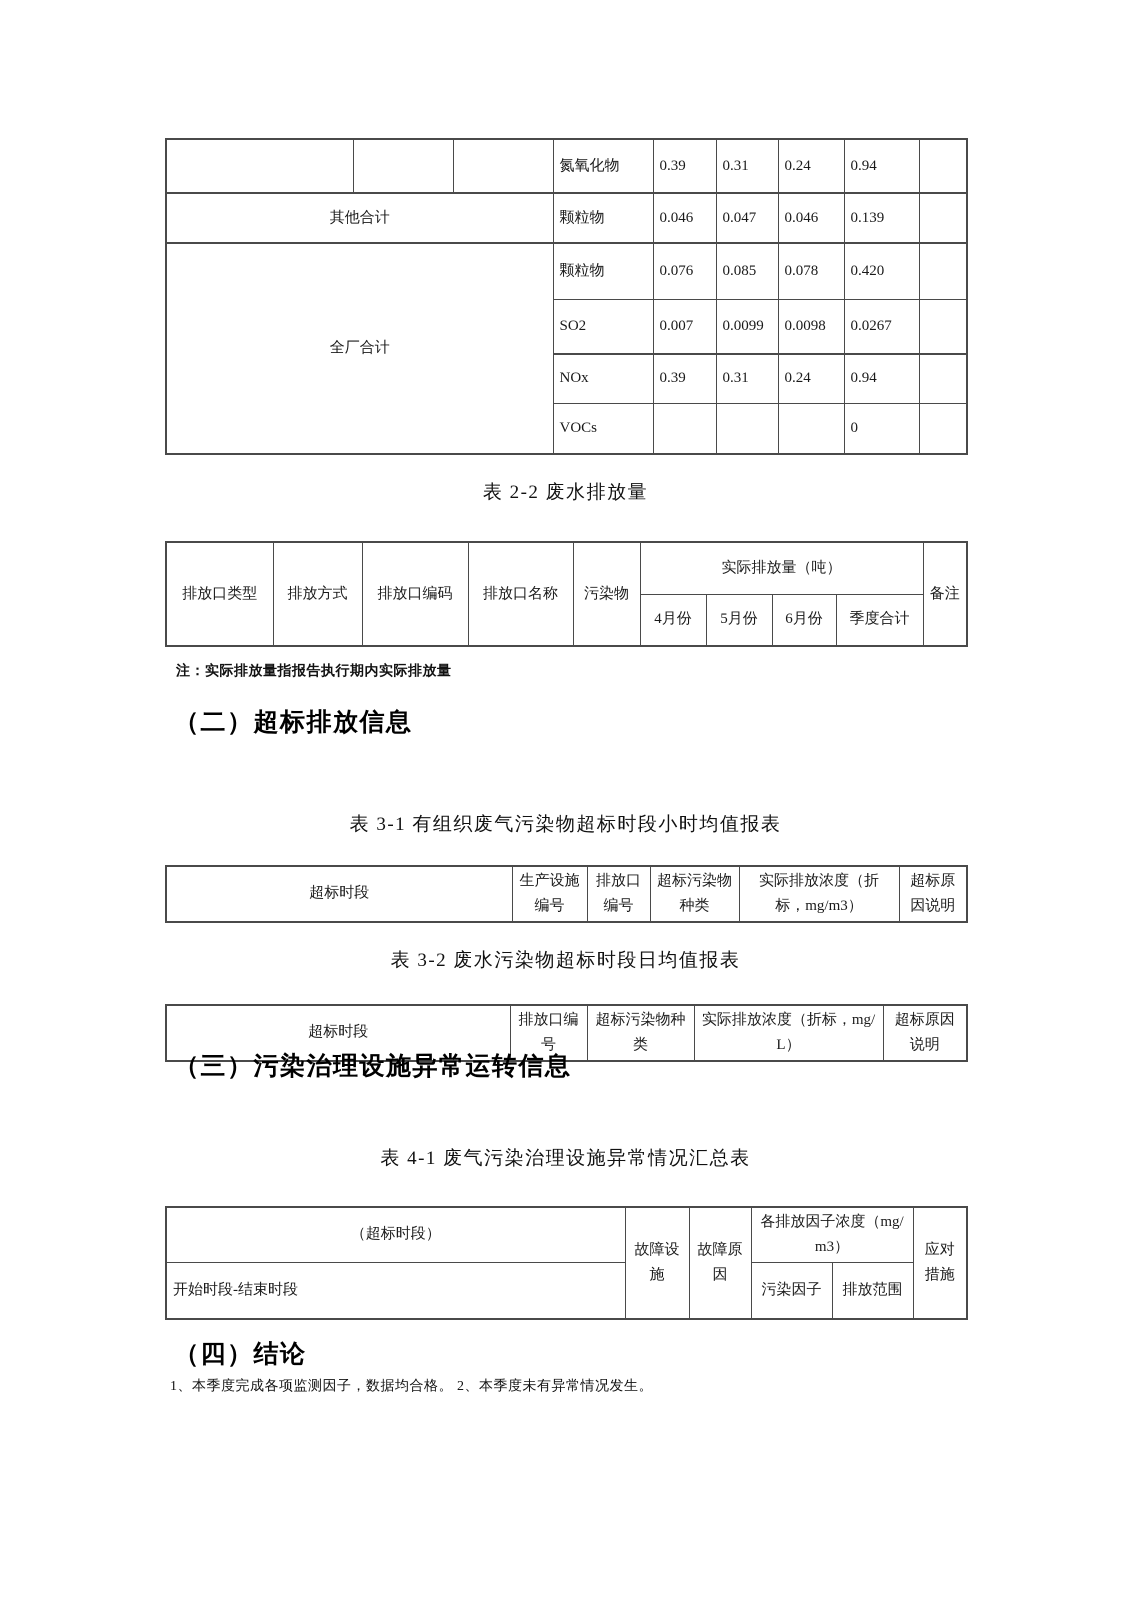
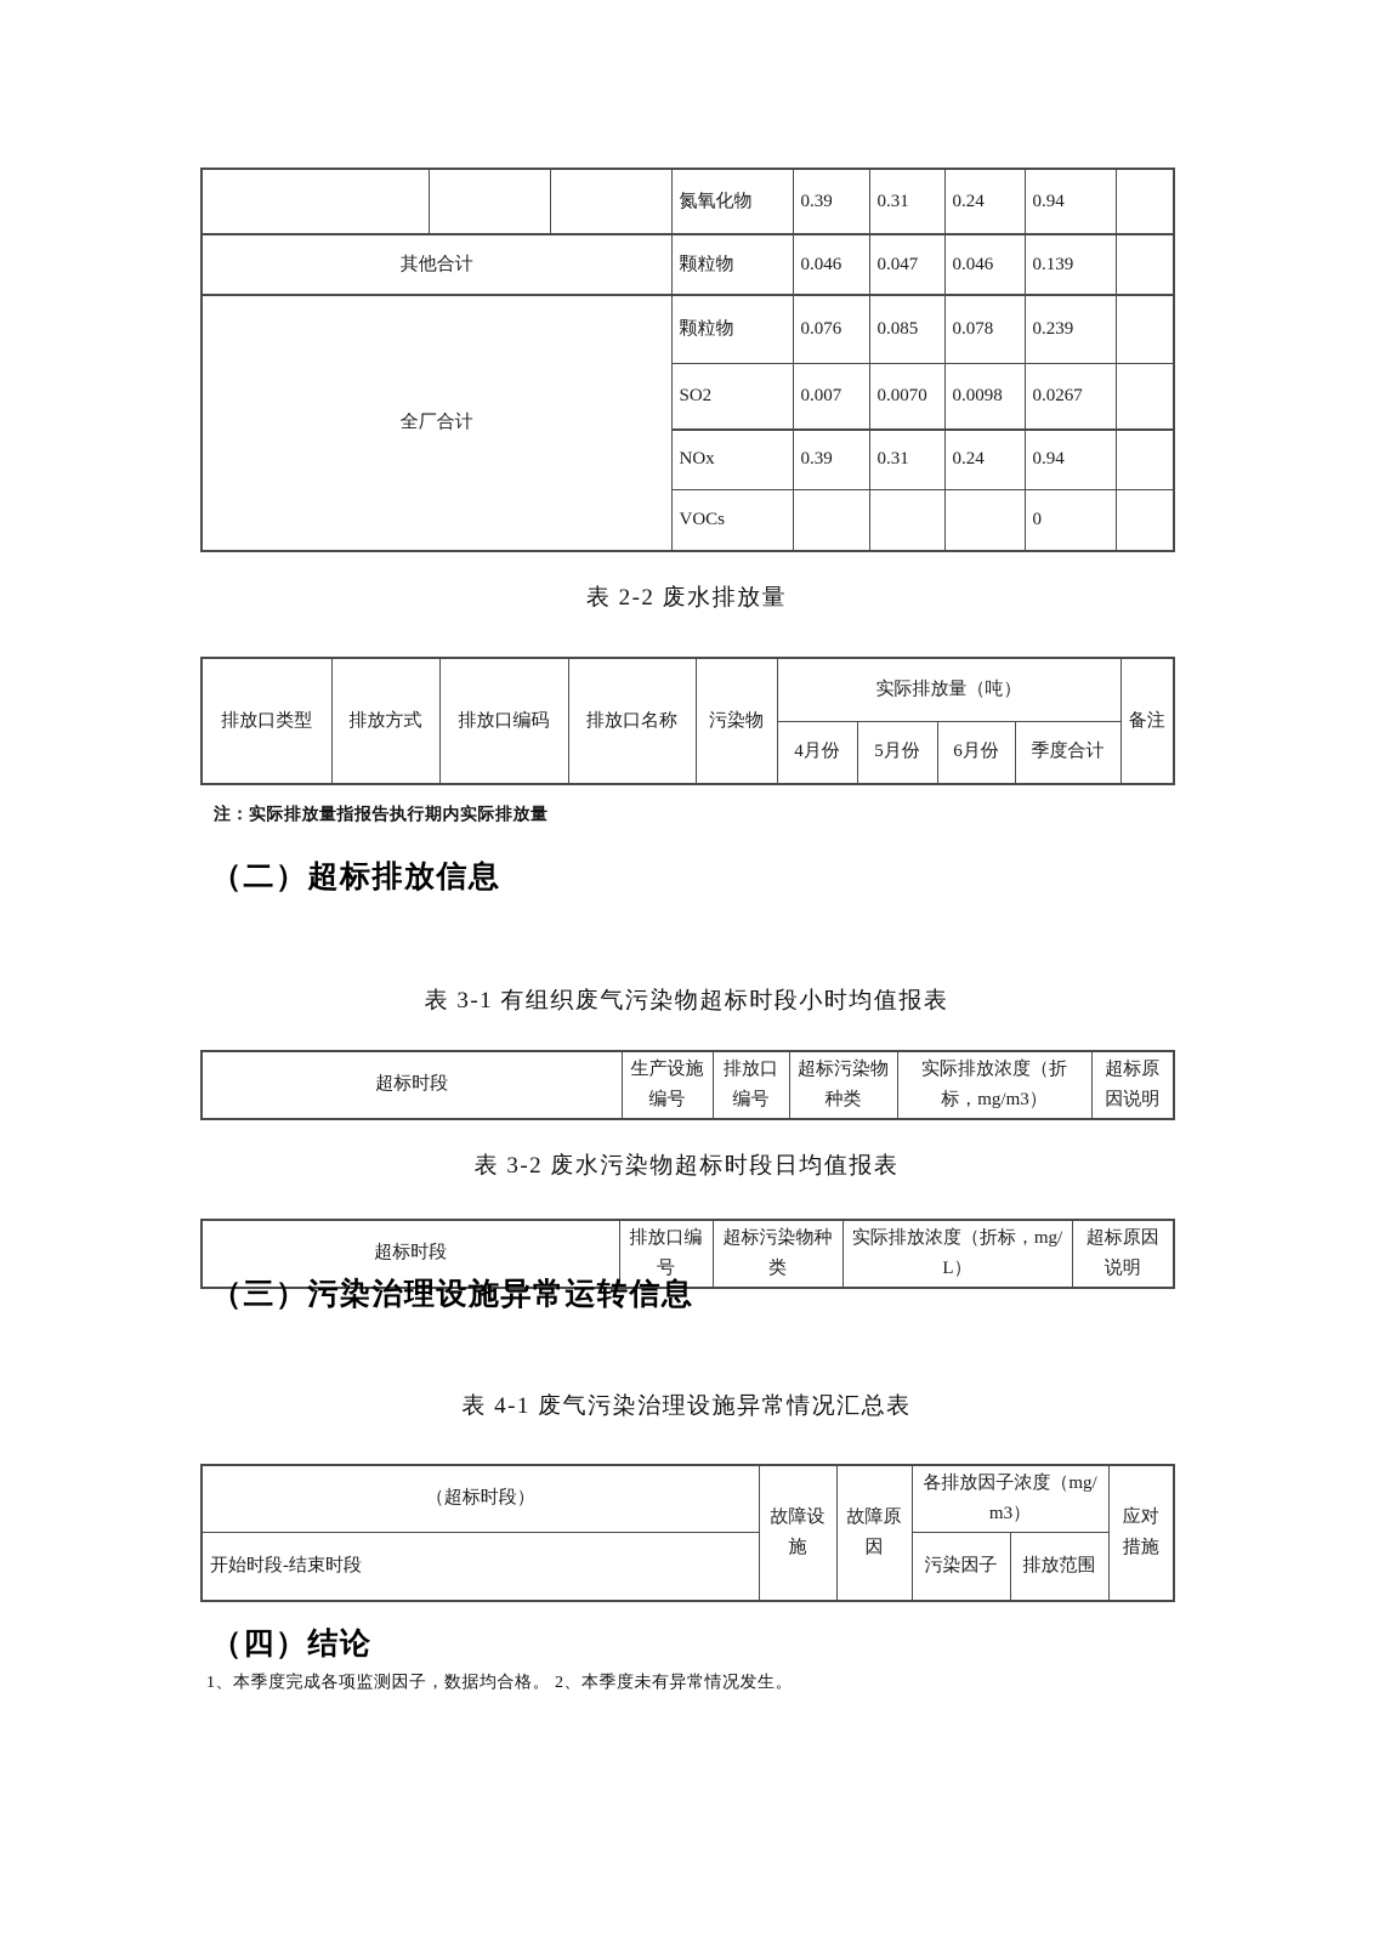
  			氮氧化物	0.39	0.31	0.24	0.94
  其他合计	颗粒物	0.046	0.047	0.046	0.139
- 全厂合计	颗粒物	0.076	0.085	0.078	0.420
+ 全厂合计	颗粒物	0.076	0.085	0.078	0.239
- SO2	0.007	0.0099	0.0098	0.0267
+ SO2	0.007	0.0070	0.0098	0.0267
  NOx	0.39	0.31	0.24	0.94
  VOCs				0
  表 2-2 废水排放量
  排放口类型	排放方式	排放口编码	排放口名称	污染物	实际排放量（吨）	备注
  4月份	5月份	6月份	季度合计
  注：实际排放量指报告执行期内实际排放量
  （二）超标排放信息
  表 3-1 有组织废气污染物超标时段小时均值报表
  超标时段	生产设施编号	排放口编号	超标污染物种类	实际排放浓度（折标，mg/m3）	超标原因说明
  表 3-2 废水污染物超标时段日均值报表
  超标时段	排放口编号	超标污染物种类	实际排放浓度（折标，mg/L）	超标原因说明
  （三）污染治理设施异常运转信息
  表 4-1 废气污染治理设施异常情况汇总表
  （超标时段）	故障设施	故障原因	各排放因子浓度（mg/m3）	应对措施
  开始时段-结束时段	污染因子	排放范围
  （四）结论
  1、本季度完成各项监测因子，数据均合格。 2、本季度未有异常情况发生。
